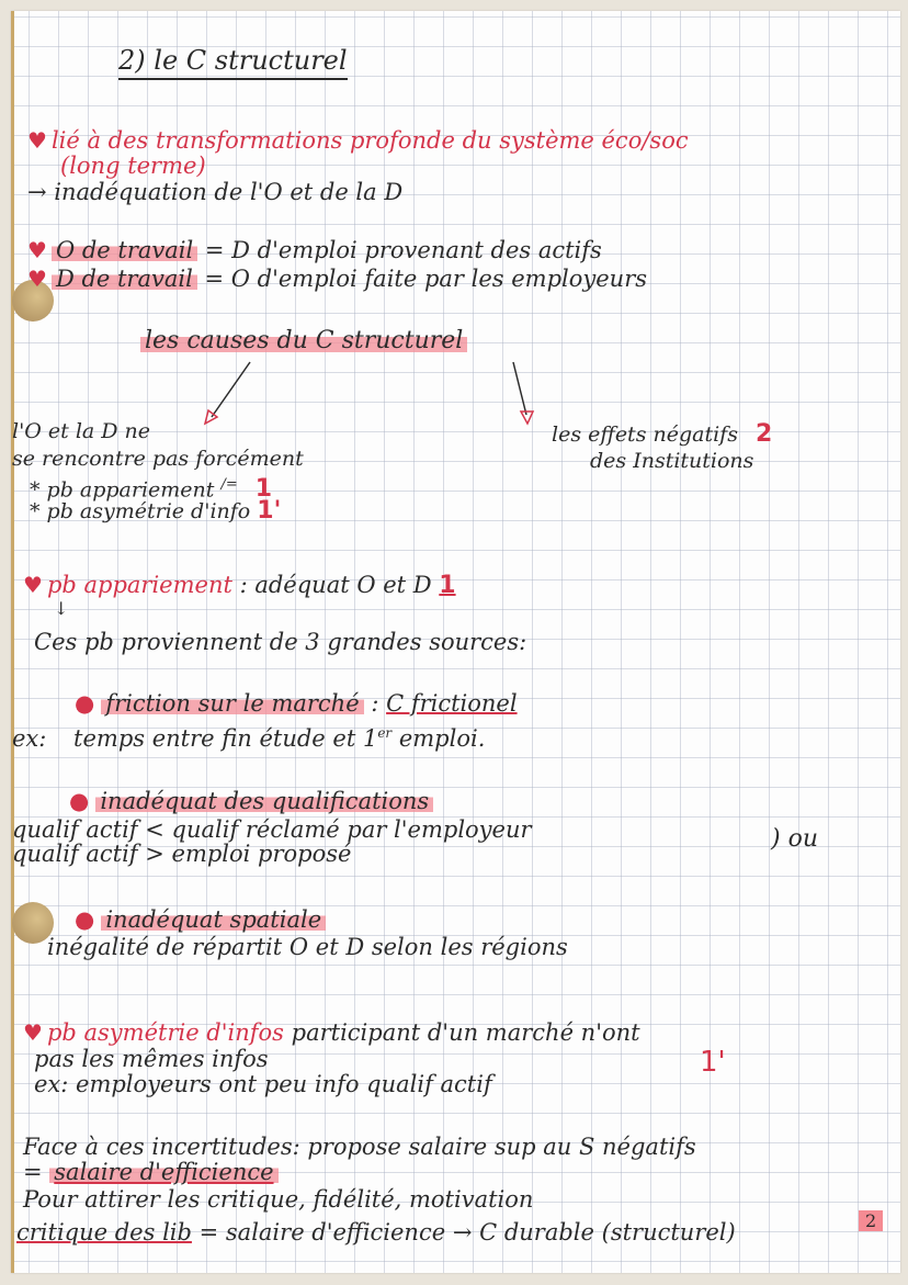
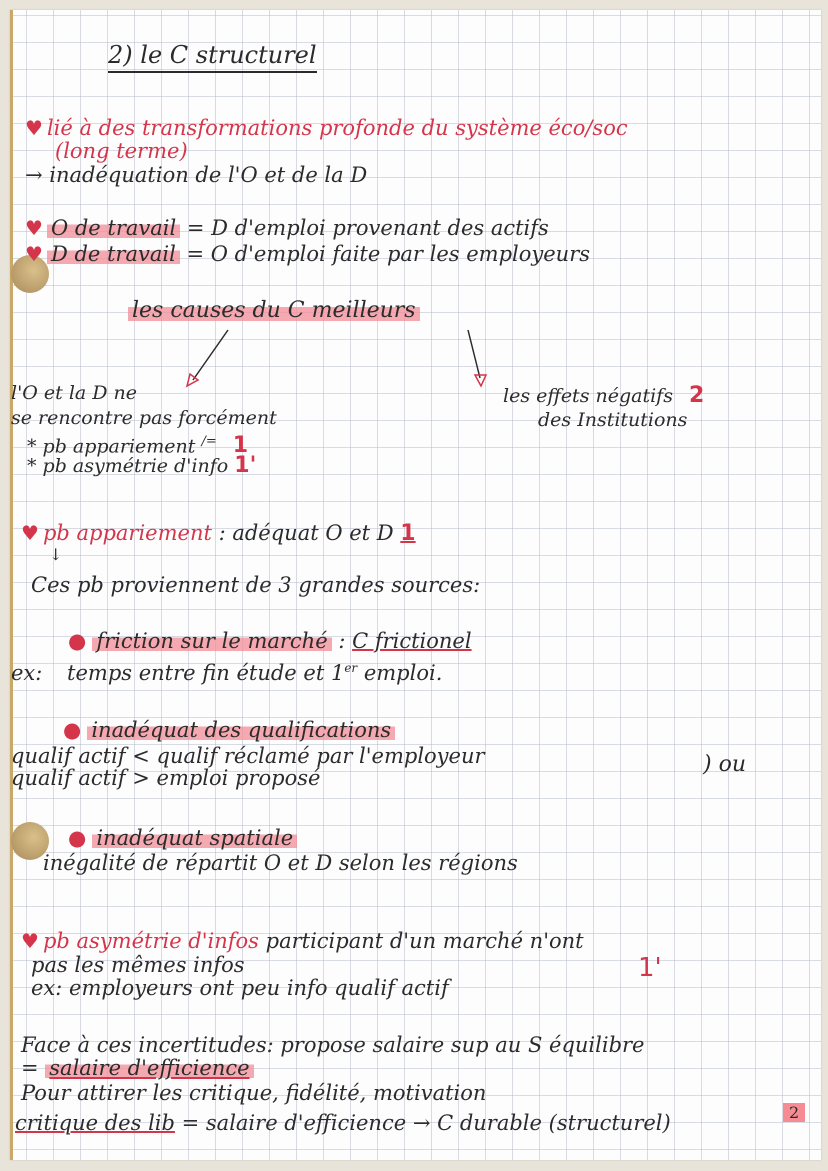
  2) le C structurel
  ♥ lié à des transformations profonde du système éco/soc
  (long terme)
  → inadéquation de l'O et de la D
  ♥ O de travail = D d'emploi provenant des actifs
  ♥ D de travail = O d'emploi faite par les employeurs
- les causes du C structurel
+ les causes du C meilleurs
  l'O et la D ne
  se rencontre pas forcément
  * pb appariement /= 1
  * pb asymétrie d'info 1'
  les effets négatifs 2
  des Institutions
  ♥ pb appariement : adéquat O et D 1
  ↓
  Ces pb proviennent de 3 grandes sources:
  ● friction sur le marché : C frictionel
  ex: temps entre fin étude et 1er emploi.
  ● inadéquat des qualifications
  qualif actif < qualif réclamé par l'employeur
  qualif actif > emploi proposé
  ) ou
  ● inadéquat spatiale
  inégalité de répartit O et D selon les régions
  ♥ pb asymétrie d'infos participant d'un marché n'ont
  pas les mêmes infos
  ex: employeurs ont peu info qualif actif
  1'
- Face à ces incertitudes: propose salaire sup au S négatifs
+ Face à ces incertitudes: propose salaire sup au S équilibre
  = salaire d'efficience
  Pour attirer les critique, fidélité, motivation
  critique des lib = salaire d'efficience → C durable (structurel)
  2
